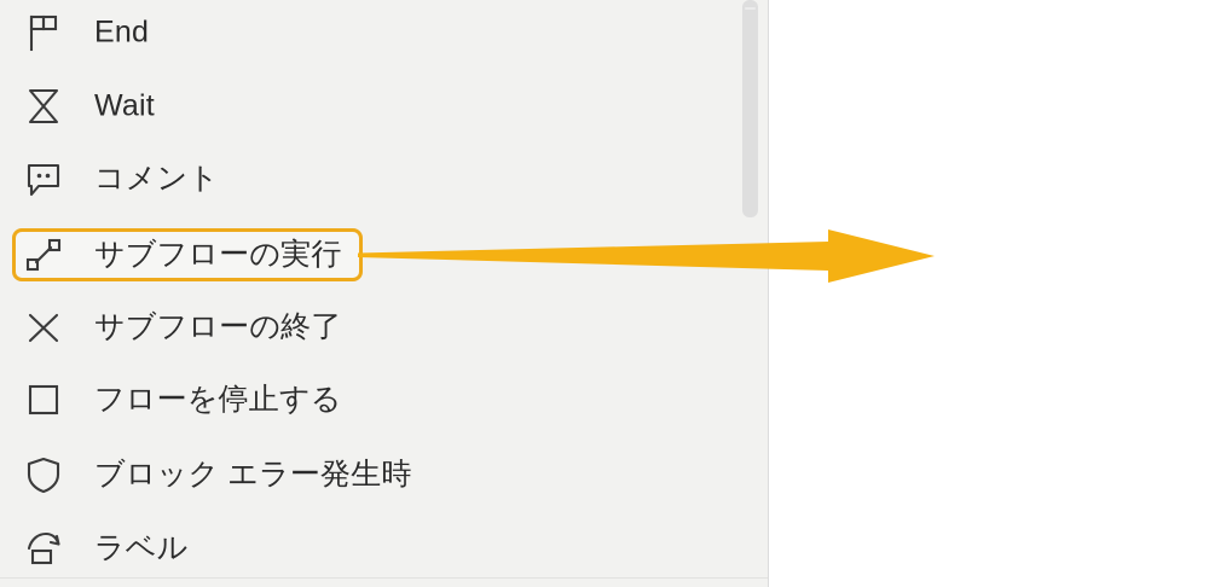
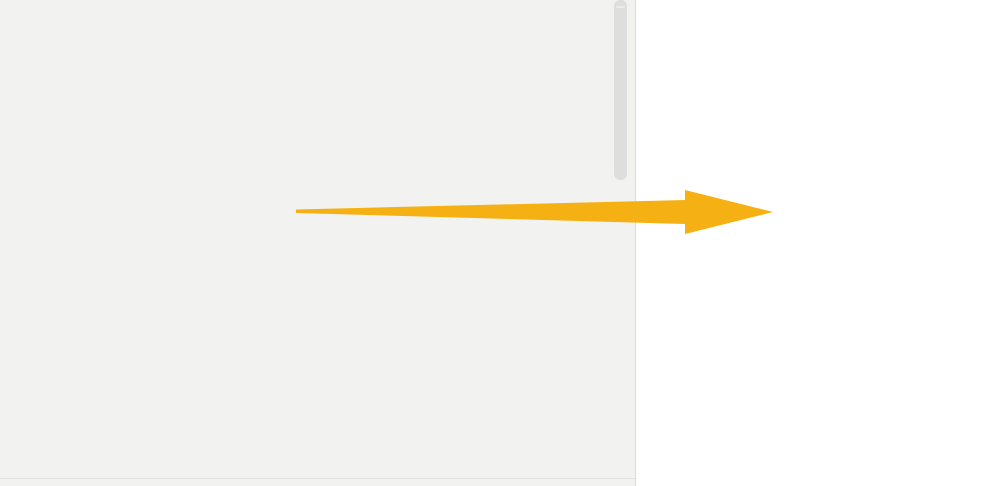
- End
- Wait
- コメント
- サブフローの実行
- サブフローの終了
- フローを停止する
- ブロック エラー発生時
- ラベル
